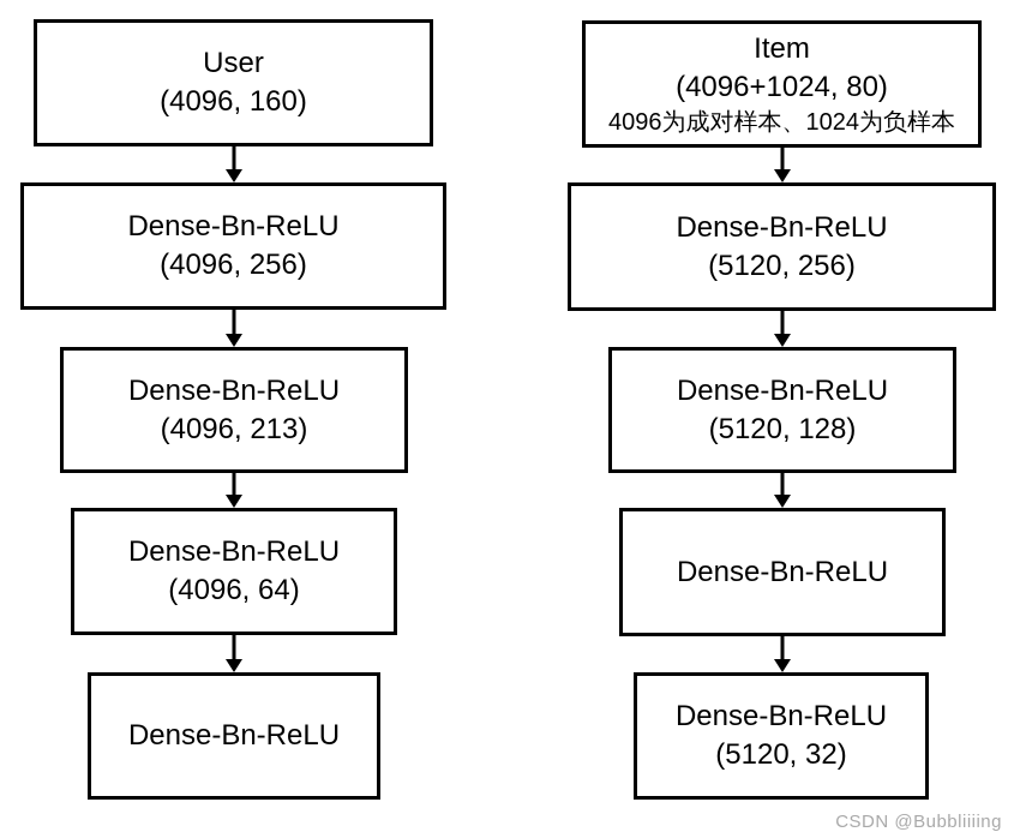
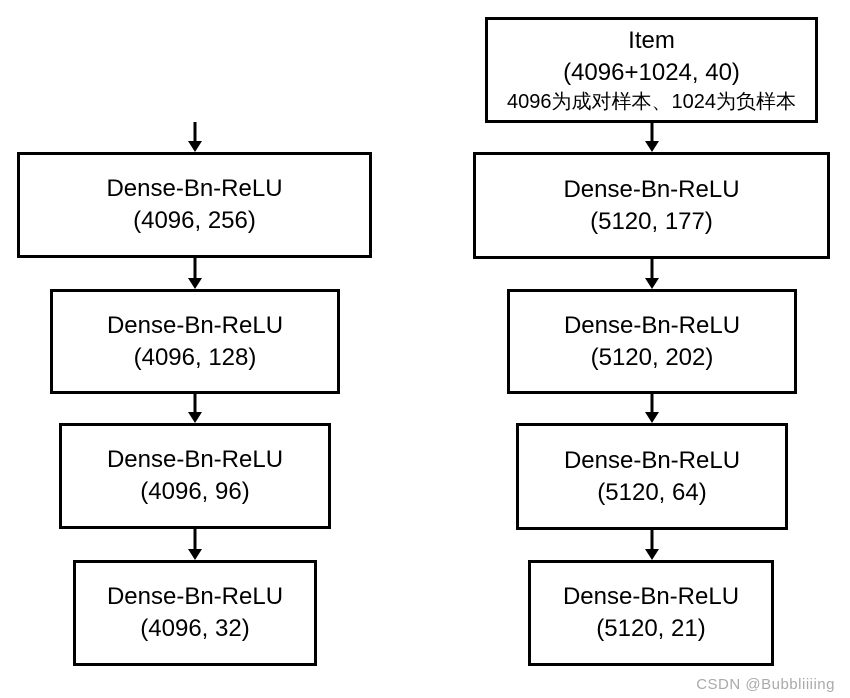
- User
- (4096, 160)
  Dense-Bn-ReLU
  (4096, 256)
  Dense-Bn-ReLU
- (4096, 213)
+ (4096, 128)
  Dense-Bn-ReLU
- (4096, 64)
+ (4096, 96)
  Dense-Bn-ReLU
+ (4096, 32)
  Item
- (4096+1024, 80)
+ (4096+1024, 40)
  4096为成对样本、1024为负样本
  Dense-Bn-ReLU
- (5120, 256)
+ (5120, 177)
  Dense-Bn-ReLU
- (5120, 128)
+ (5120, 202)
  Dense-Bn-ReLU
+ (5120, 64)
  Dense-Bn-ReLU
- (5120, 32)
+ (5120, 21)
  CSDN @Bubbliiiing
